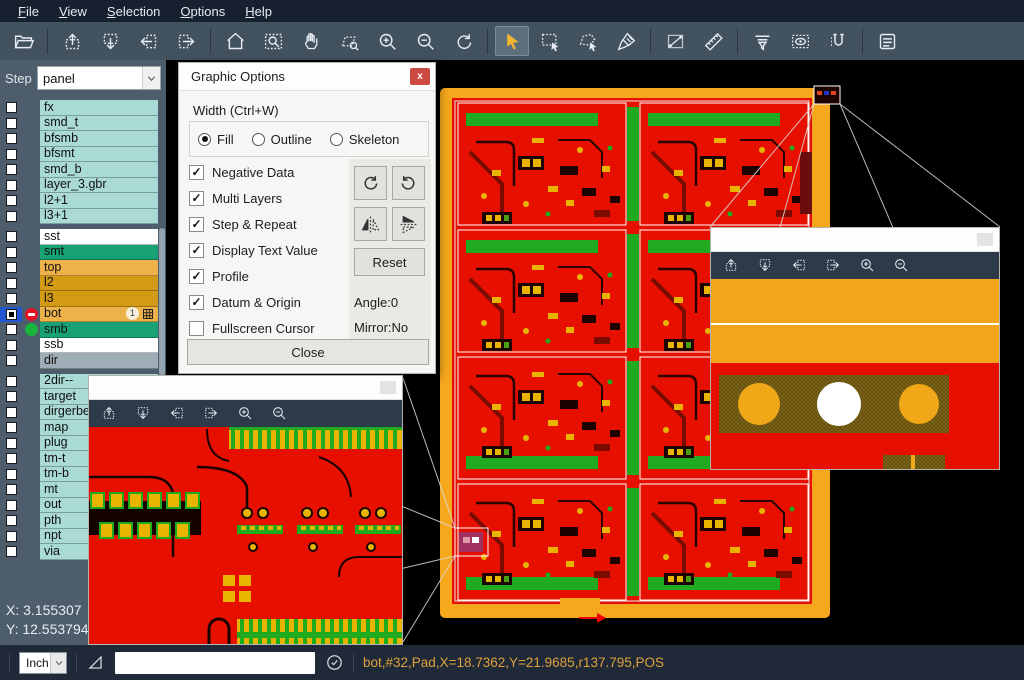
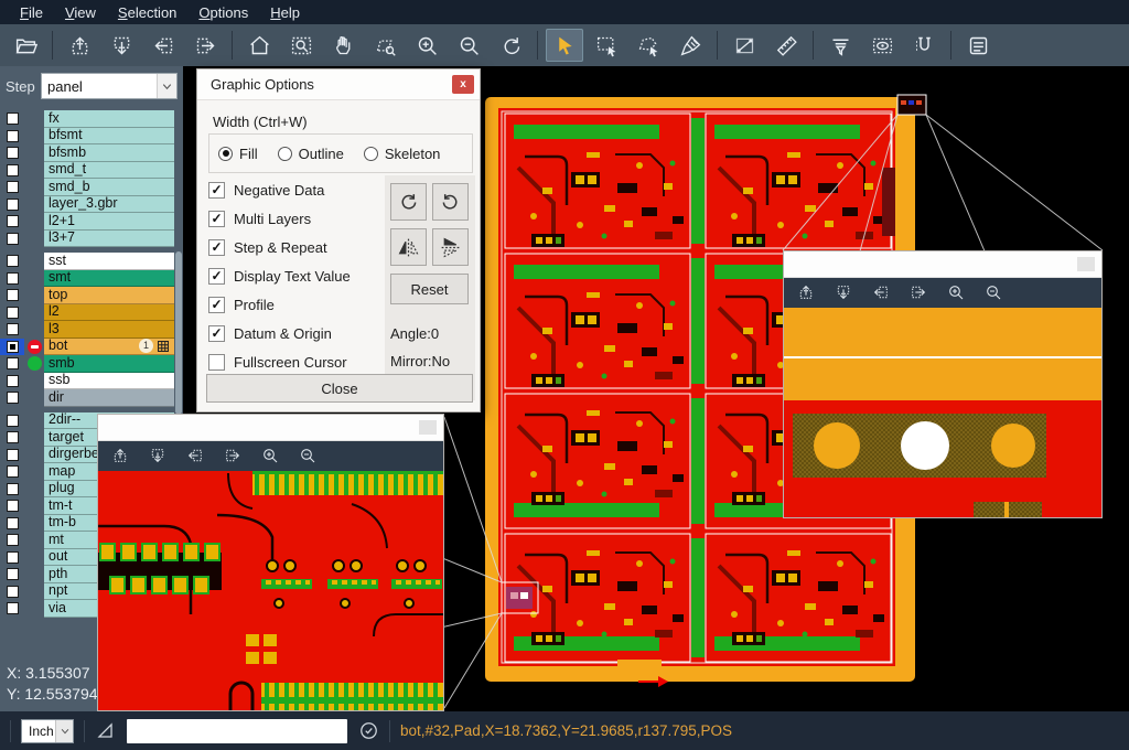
  File
  View
  Selection
  Options
  Help
  Step
  panel
  fx
- smd_t
+ bfsmt
  bfsmb
- bfsmt
+ smd_t
  smd_b
  layer_3.gbr
  l2+1
- l3+1
+ l3+7
  sst
  smt
  top
  l2
  l3
  bot
  1
  smb
  ssb
  dir
  2dir--
  target
  dirgerbe
  map
  plug
  tm-t
  tm-b
  mt
  out
  pth
  npt
  via
  X: 3.155307
  Y: 12.553794
  Graphic Options
  x
  Width (Ctrl+W)
  Fill
  Outline
  Skeleton
  ✓
  Negative Data
  ✓
  Multi Layers
  ✓
  Step & Repeat
  ✓
  Display Text Value
  ✓
  Profile
  ✓
  Datum & Origin
  Fullscreen Cursor
  Reset
  Angle:0
  Mirror:No
  Close
  Inch
  bot,#32,Pad,X=18.7362,Y=21.9685,r137.795,POS
